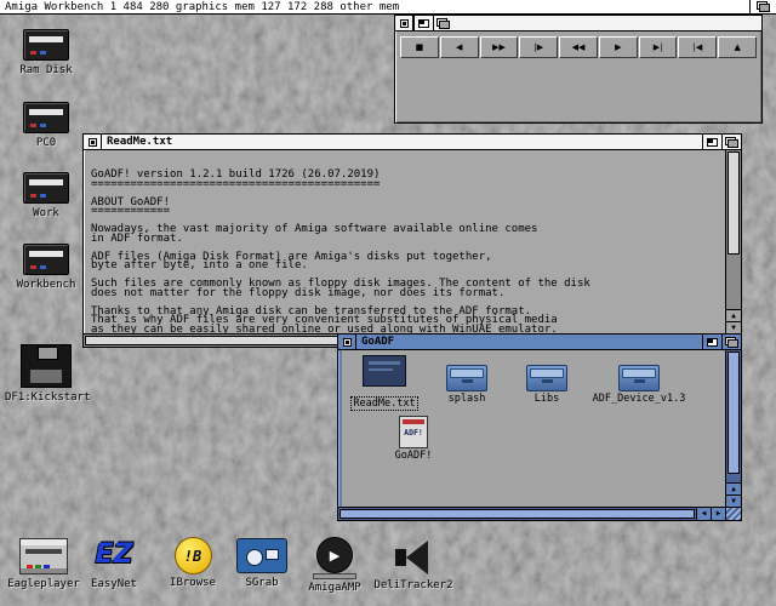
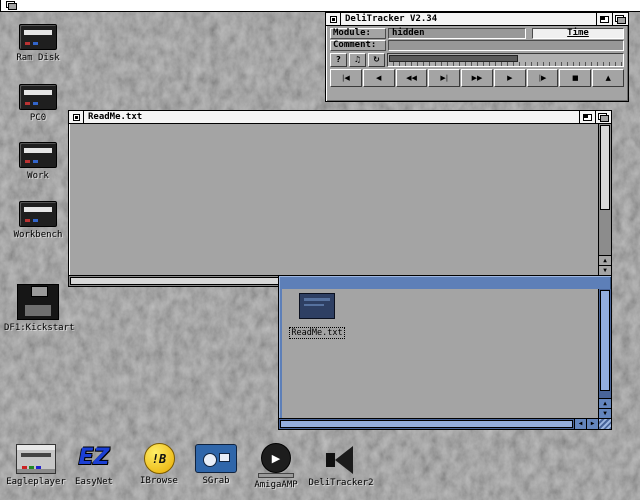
- Amiga Workbench 1 484 280 graphics mem 127 172 288 other mem
  Ram Disk
  PC0
  Work
  Workbench
  DF1:Kickstart
+ DeliTracker V2.34
+ Module:
+ hidden
+ Time
+ Comment:
+ ?
+ ♫
+ ↻
- ■
+ |◀
  ◀
- ▶▶
+ ◀◀
- |▶
+ ▶|
- ◀◀
+ ▶▶
  ▶
- ▶|
+ |▶
- |◀
+ ■
  ▲
  ReadMe.txt
- GoADF! version 1.2.1 build 1726 (26.07.2019)
- ============================================
- ABOUT GoADF!
- ============
- Nowadays, the vast majority of Amiga software available online comes
- in ADF format.
- ADF files (Amiga Disk Format) are Amiga's disks put together,
- byte after byte, into a one file.
- Such files are commonly known as floppy disk images. The content of the disk
- does not matter for the floppy disk image, nor does its format.
- Thanks to that any Amiga disk can be transferred to the ADF format.
- That is why ADF files are very convenient substitutes of physical media
- as they can be easily shared online or used along with WinUAE emulator.
- GoADF
  ReadMe.txt
- splash
- Libs
- ADF_Device_v1.3
- ADF!
- GoADF!
  Eagleplayer
  EZ
  EasyNet
  !B
  IBrowse
  SGrab
  ▶
  AmigaAMP
  DeliTracker2
